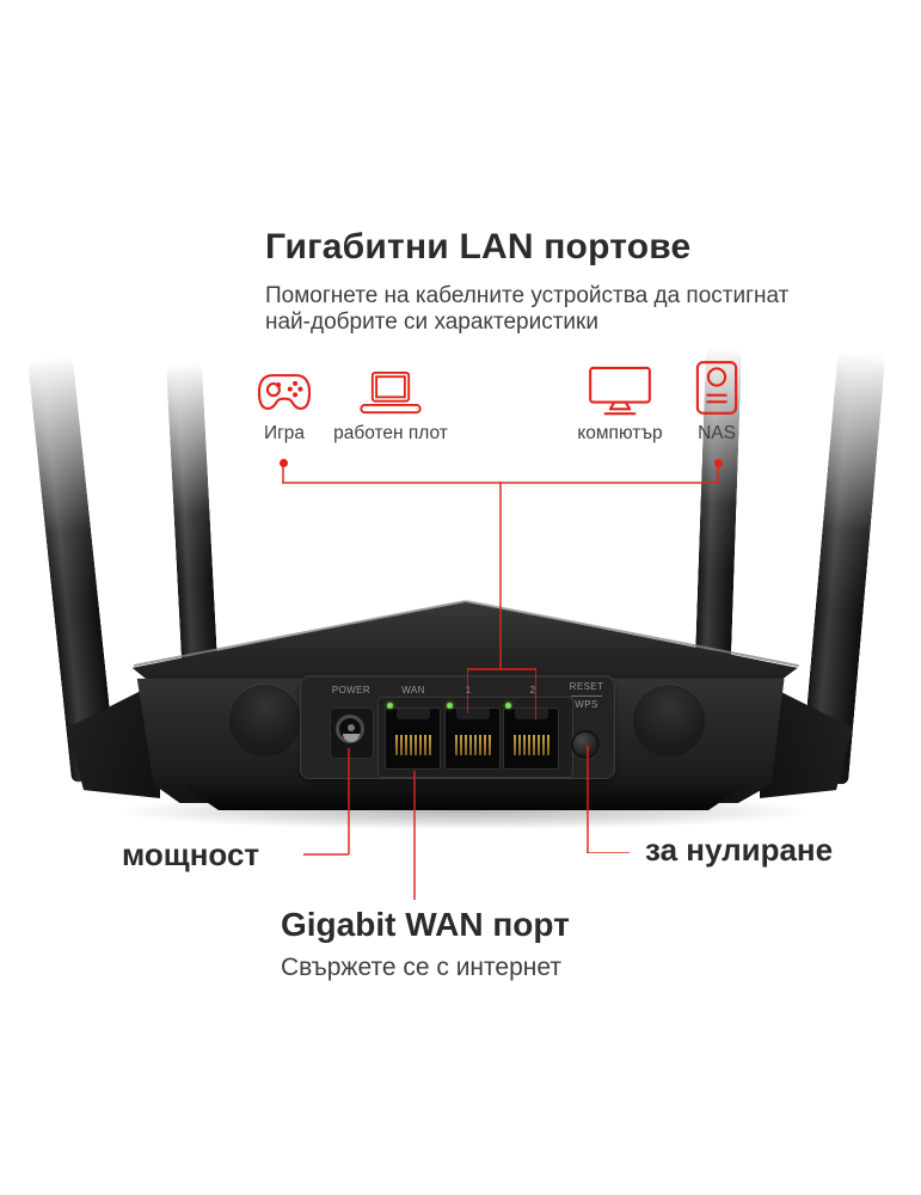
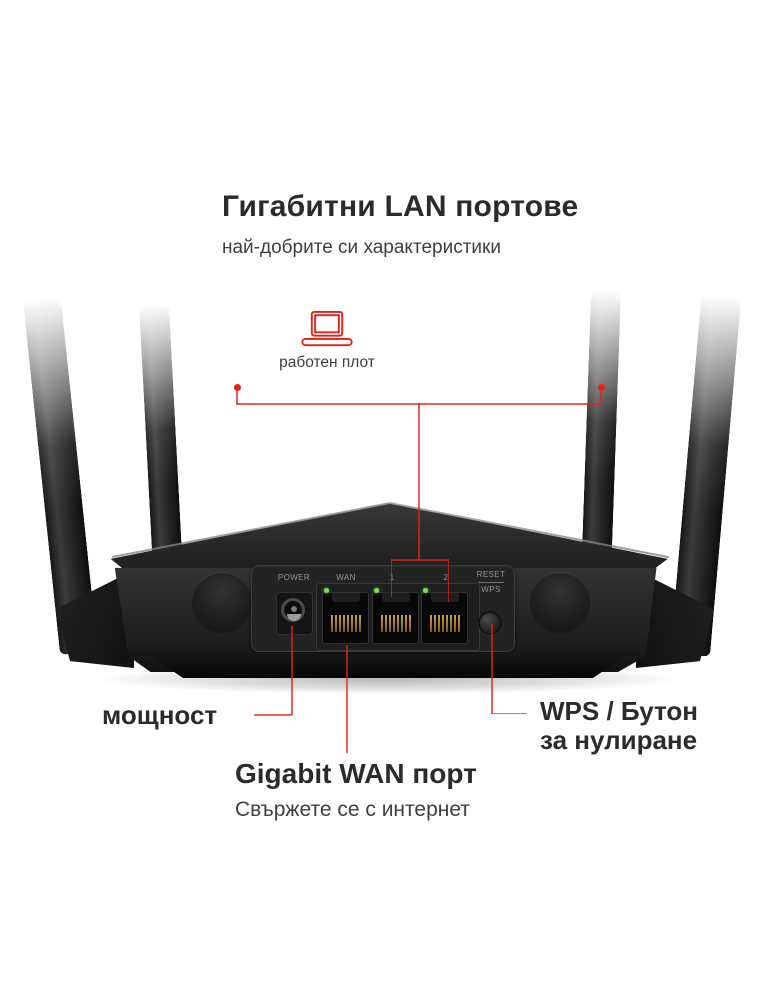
  Гигабитни LAN портове
- Помогнете на кабелните устройства да постигнат
  най-добрите си характеристики
- Игра
  работен плот
- компютър
- NAS
  POWER
  WAN
  1
  2
  RESET
  WPS
  мощност
  Gigabit WAN порт
  Свържете се с интернет
+ WPS / Бутон
  за нулиране
